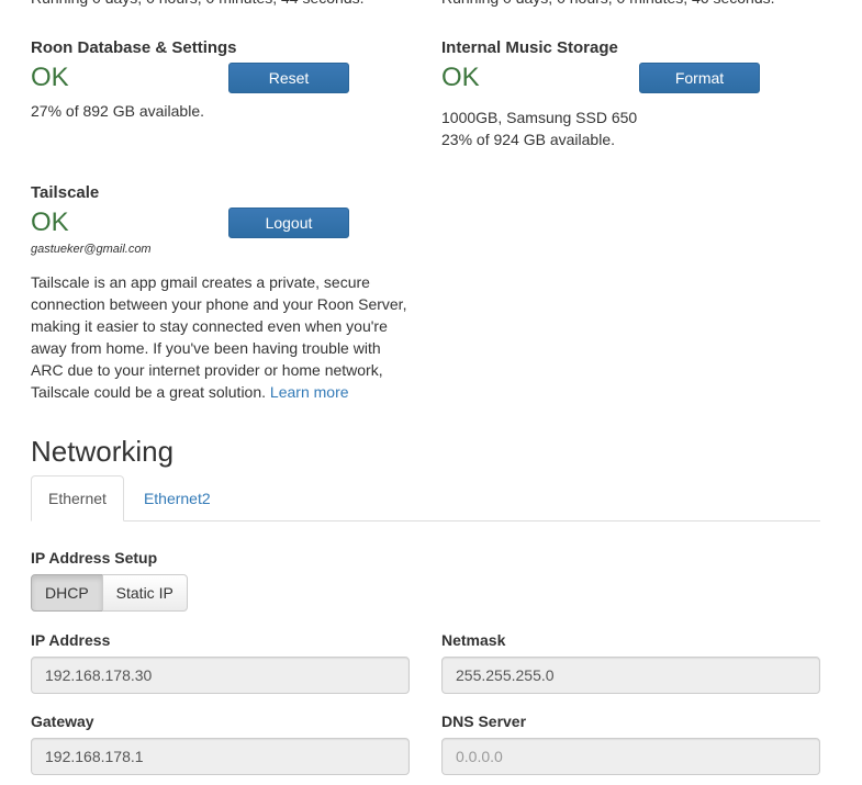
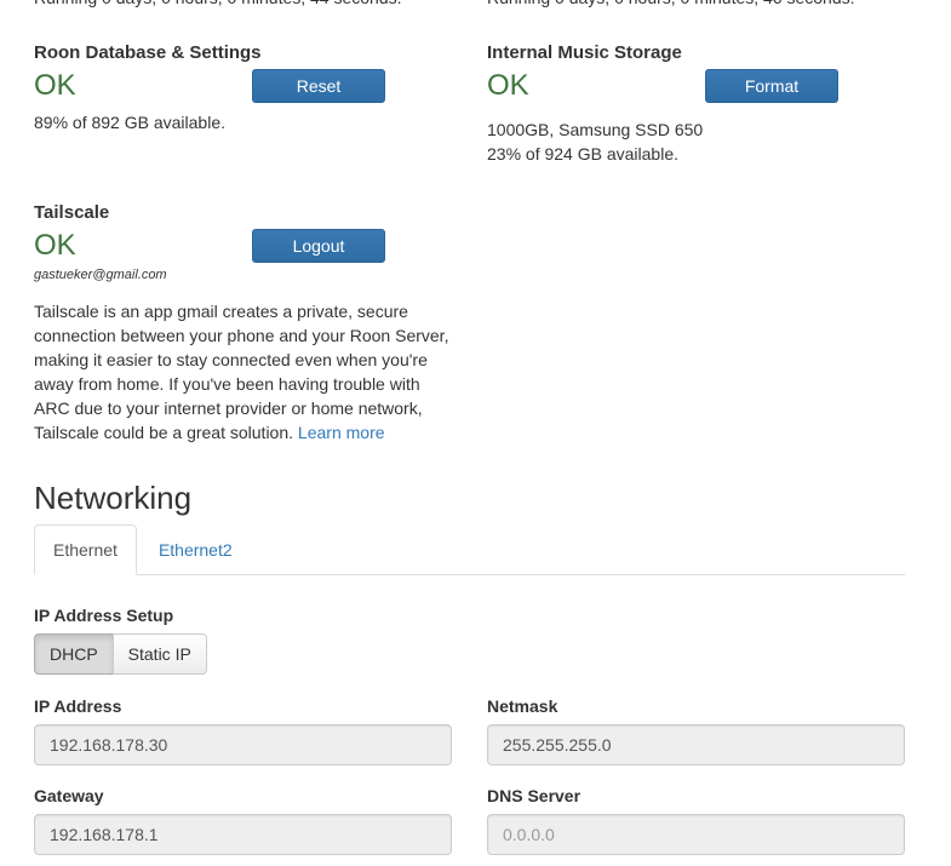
  Roon Database & Settings
  OK
  Reset
- 27% of 892 GB available.
+ 89% of 892 GB available.
  Tailscale
  OK
  Logout
  gastueker@gmail.com
  Tailscale is an app gmail creates a private, secure connection between your phone and your Roon Server, making it easier to stay connected even when you're away from home. If you've been having trouble with ARC due to your internet provider or home network, Tailscale could be a great solution. Learn more
  Internal Music Storage
  OK
  Format
  1000GB, Samsung SSD 650
  23% of 924 GB available.
  Networking
  Ethernet
  Ethernet2
  IP Address Setup
  DHCP
  Static IP
  IP Address
  192.168.178.30
  Netmask
  255.255.255.0
  Gateway
  192.168.178.1
  DNS Server
  0.0.0.0
